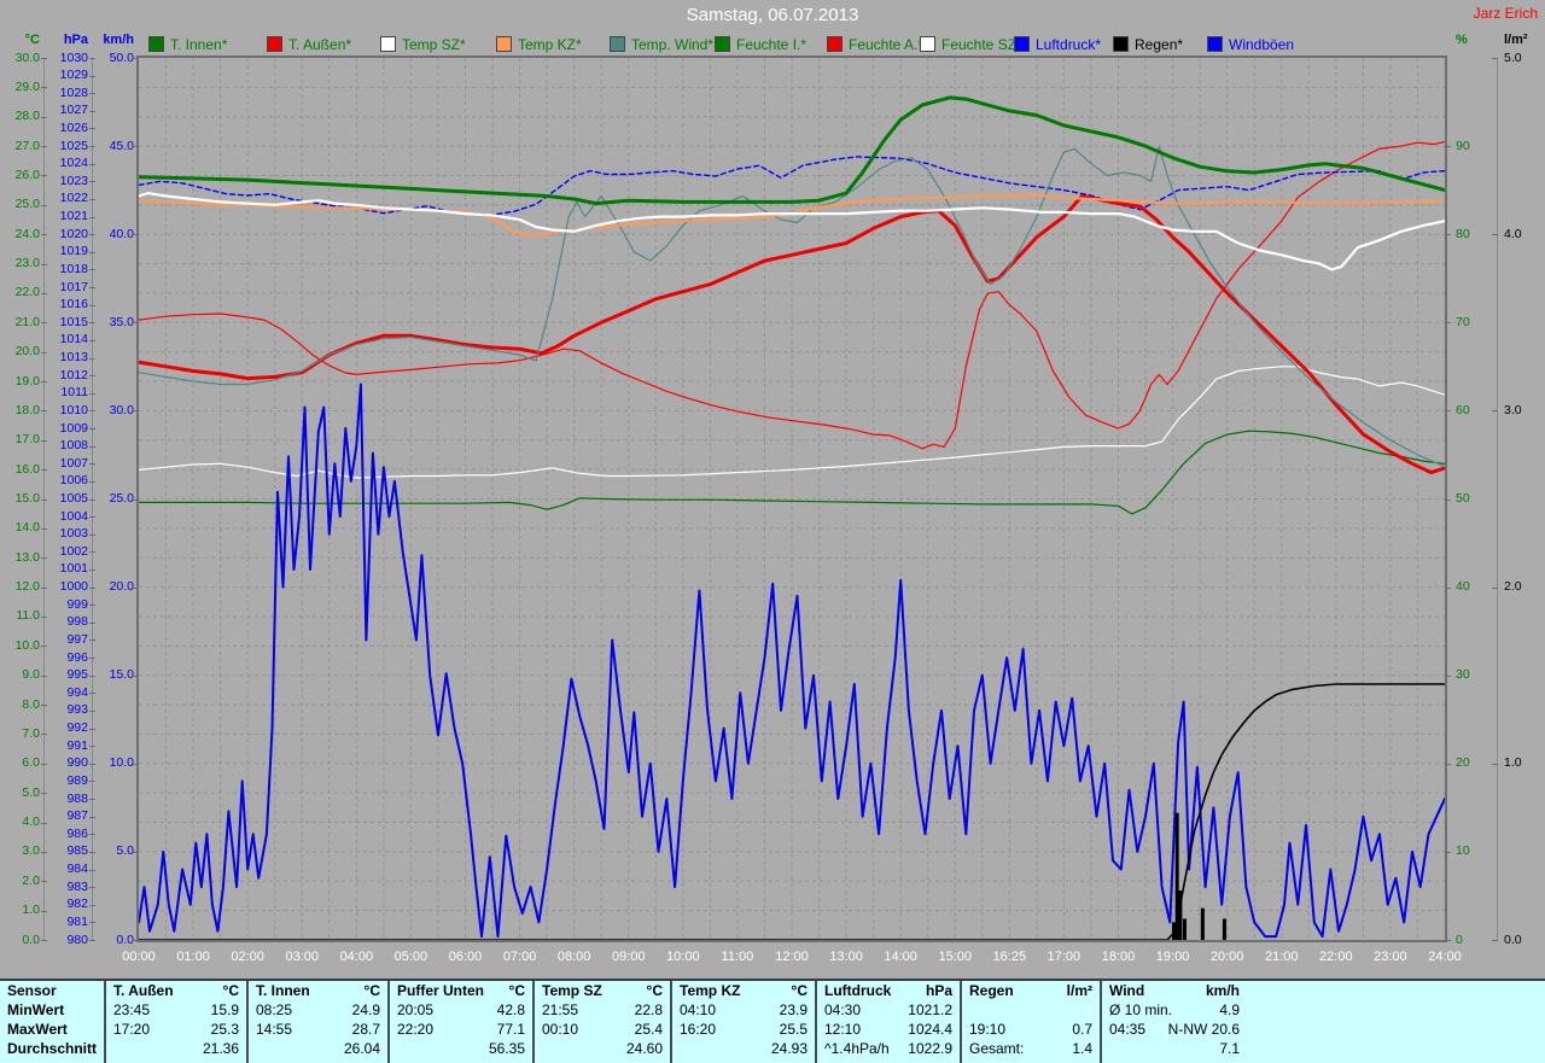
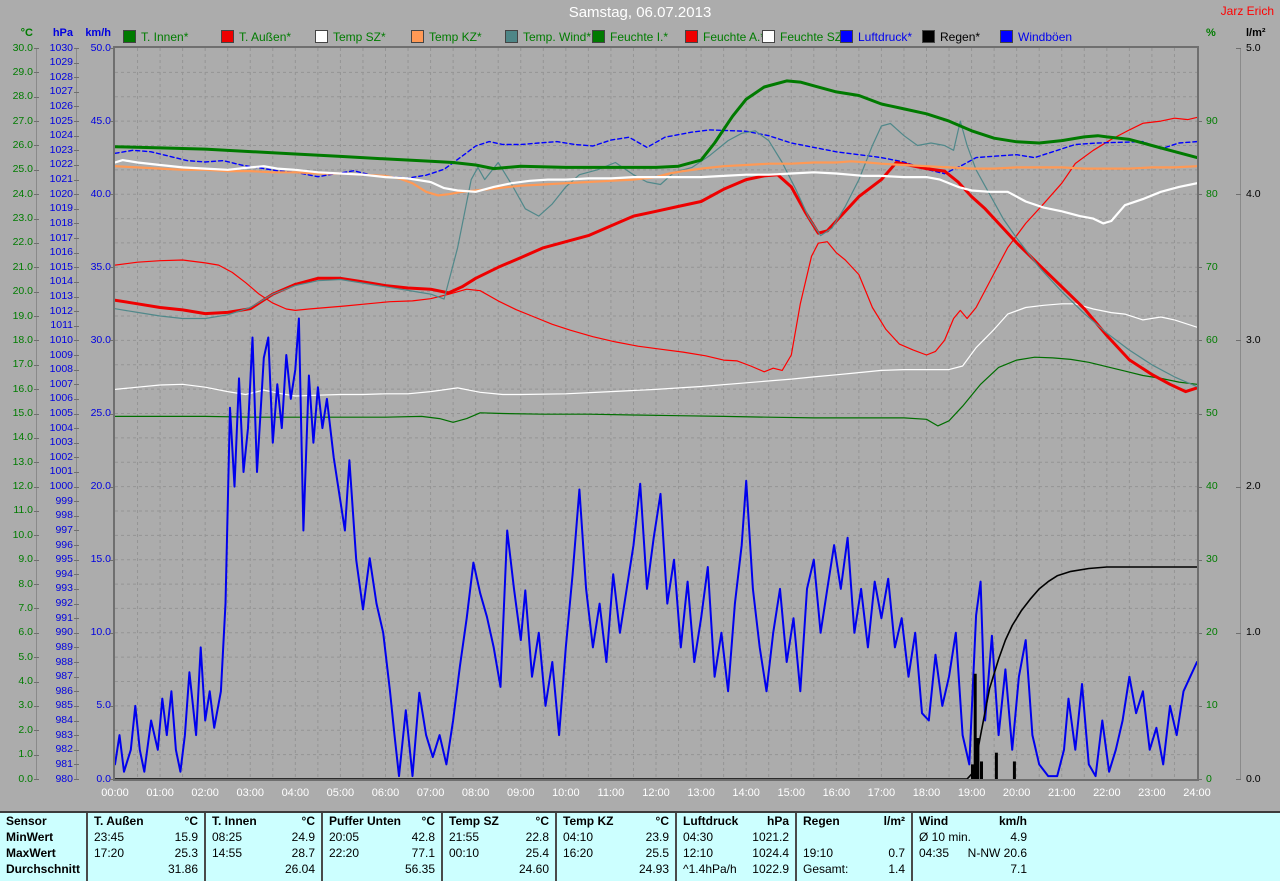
  Samstag, 06.07.2013
  Jarz Erich
  °C
  hPa
  km/h
  %
  l/m²
  T. Innen*
  T. Außen*
  Temp SZ*
  Temp KZ*
  Temp. Wind*
  Feuchte I.*
  Feuchte A.
  Feuchte SZ
  Luftdruck*
  Regen*
  Windböen
  30.0
  29.0
  28.0
  27.0
  26.0
  25.0
  24.0
  23.0
  22.0
  21.0
  20.0
  19.0
  18.0
  17.0
  16.0
  15.0
  14.0
  13.0
  12.0
  11.0
  10.0
  9.0
  8.0
  7.0
  6.0
  5.0
  4.0
  3.0
  2.0
  1.0
  0.0
  1030
  1029
  1028
  1027
  1026
  1025
  1024
  1023
  1022
  1021
  1020
  1019
  1018
  1017
  1016
  1015
  1014
  1013
  1012
  1011
  1010
  1009
  1008
  1007
  1006
  1005
  1004
  1003
  1002
  1001
  1000
  999
  998
  997
  996
  995
  994
  993
  992
  991
  990
  989
  988
  987
  986
  985
  984
  983
  982
  981
  980
  50.0
  45.0
  40.0
  35.0
  30.0
  25.0
  20.0
  15.0
  10.0
  5.0
  0.0
  90
  80
  70
  60
  50
  40
  30
  20
  10
  0
  5.0
  4.0
  3.0
  2.0
  1.0
  0.0
  00:00
  01:00
  02:00
  03:00
  04:00
  05:00
  06:00
  07:00
  08:00
  09:00
  10:00
  11:00
  12:00
  13:00
  14:00
  15:00
- 16:25
+ 16:00
  17:00
  18:00
  19:00
  20:00
  21:00
  22:00
  23:00
  24:00
  Sensor
  MinWert
  MaxWert
  Durchschnitt
  T. Außen
  °C
  23:45
  15.9
  17:20
  25.3
- 21.36
+ 31.86
  T. Innen
  °C
  08:25
  24.9
  14:55
  28.7
  26.04
  Puffer Unten
  °C
  20:05
  42.8
  22:20
  77.1
  56.35
  Temp SZ
  °C
  21:55
  22.8
  00:10
  25.4
  24.60
  Temp KZ
  °C
  04:10
  23.9
  16:20
  25.5
  24.93
  Luftdruck
  hPa
  04:30
  1021.2
  12:10
  1024.4
  ^1.4hPa/h
  1022.9
  Regen
  l/m²
  19:10
  0.7
  Gesamt:
  1.4
  Wind
  km/h
  Ø 10 min.
  4.9
  04:35
  N-NW 20.6
  7.1
